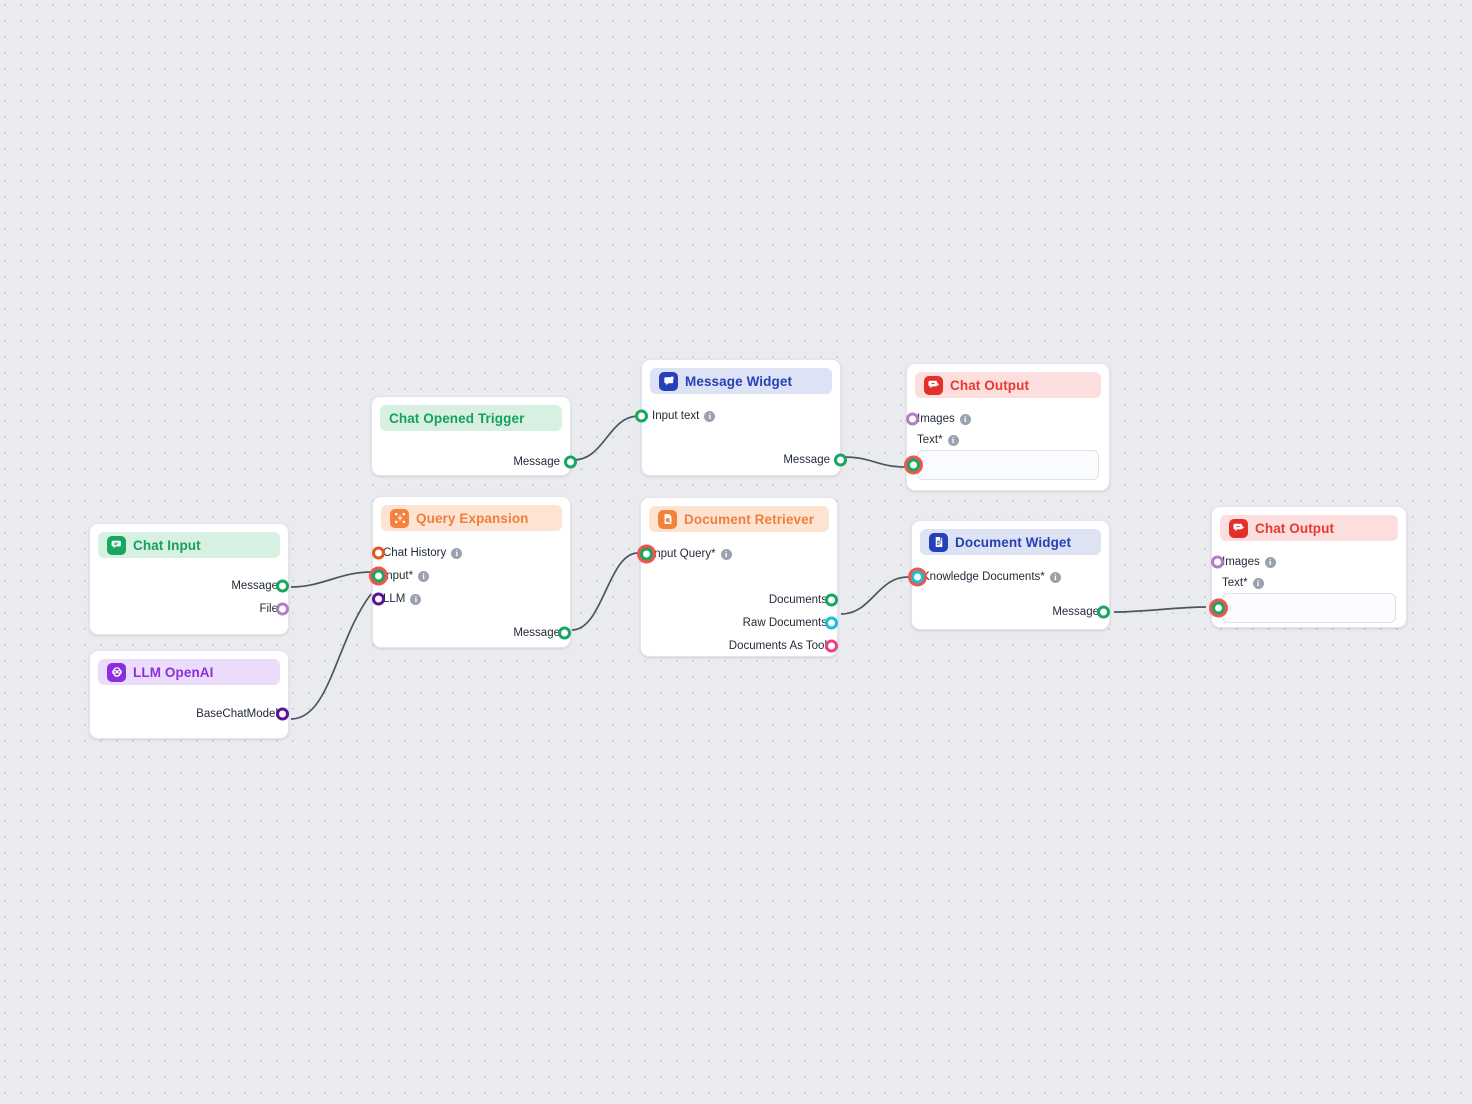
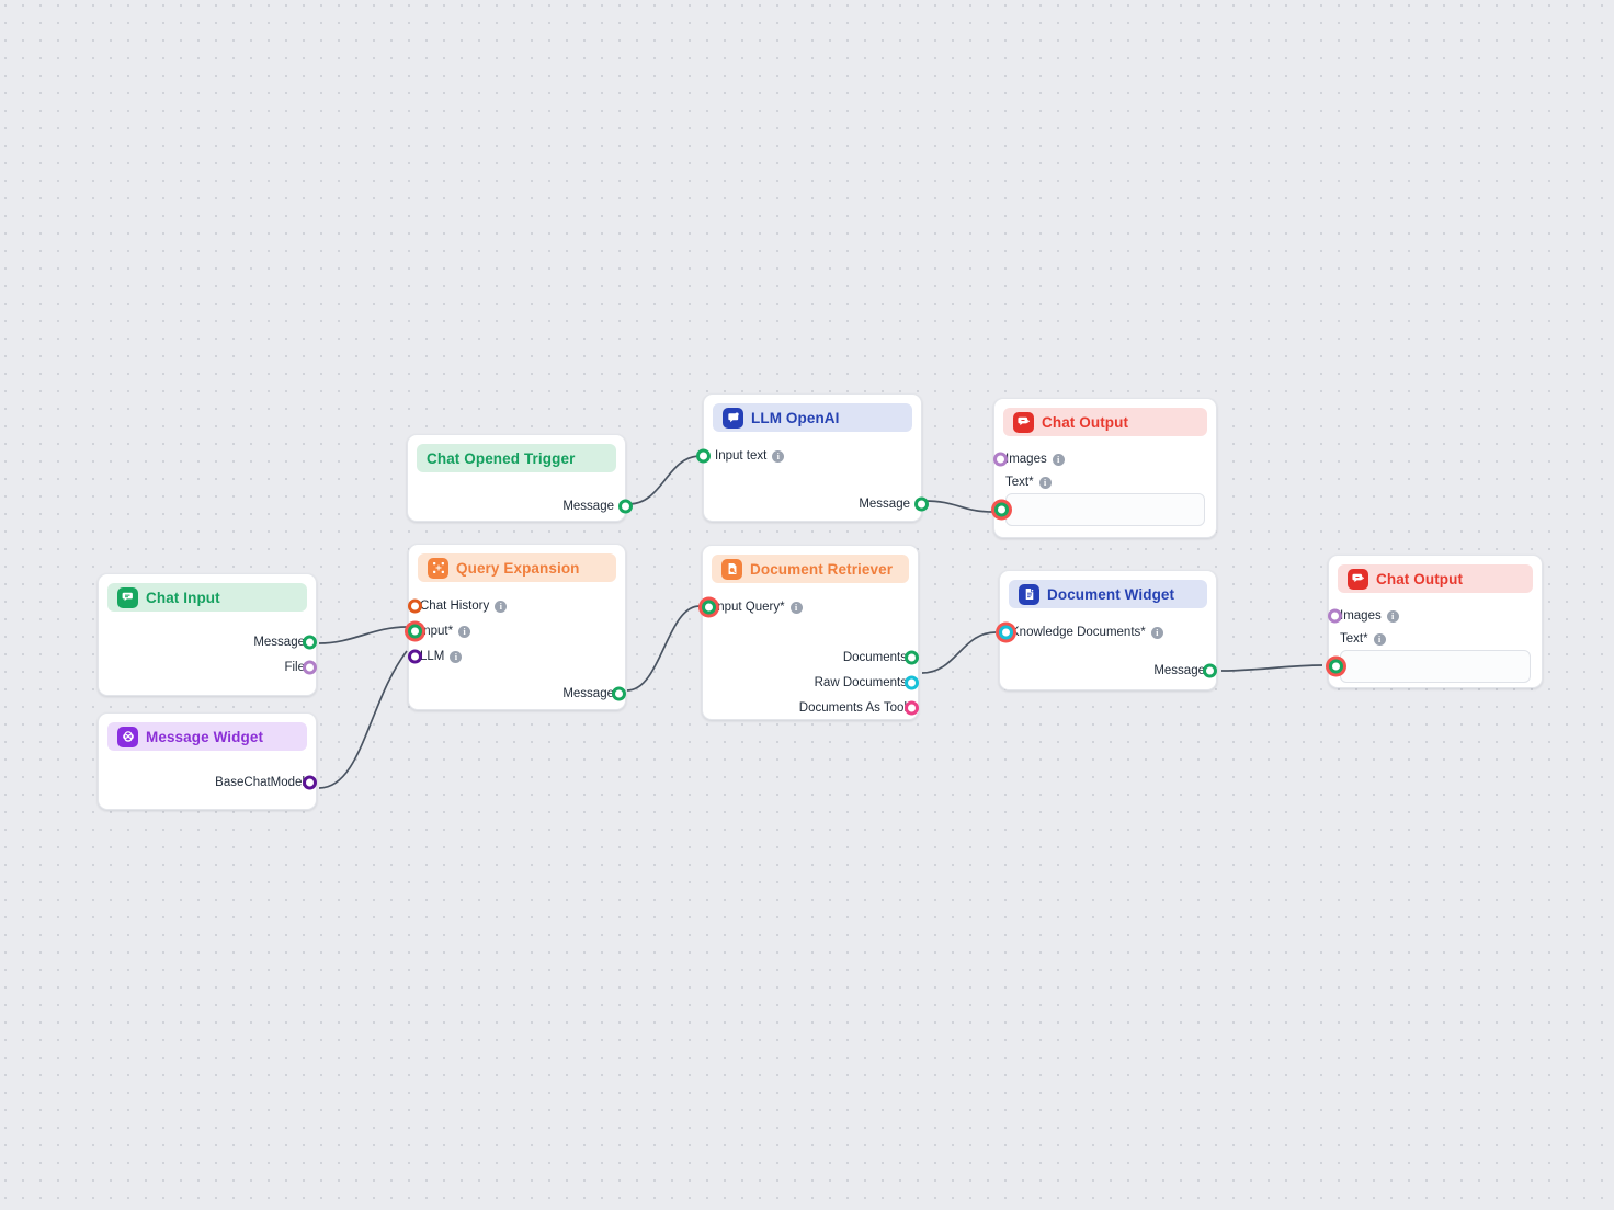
  Chat Opened Trigger
  Message
- Message Widget
+ LLM OpenAI
  Input text
  i
  Message
  Chat Output
  mages
  i
  Text*
  i
  Chat Input
  Message
  File
  Query Expansion
  Chat History
  i
  nput*
  i
  LLM
  i
  Message
- LLM OpenAI
+ Message Widget
  BaseChatMode
  Document Retriever
  nput Query*
  i
  Document
  Raw Document
  Documents As Too
  Document Widget
  Knowledge Documents*
  i
  Message
  Chat Output
  mages
  i
  Text*
  i
